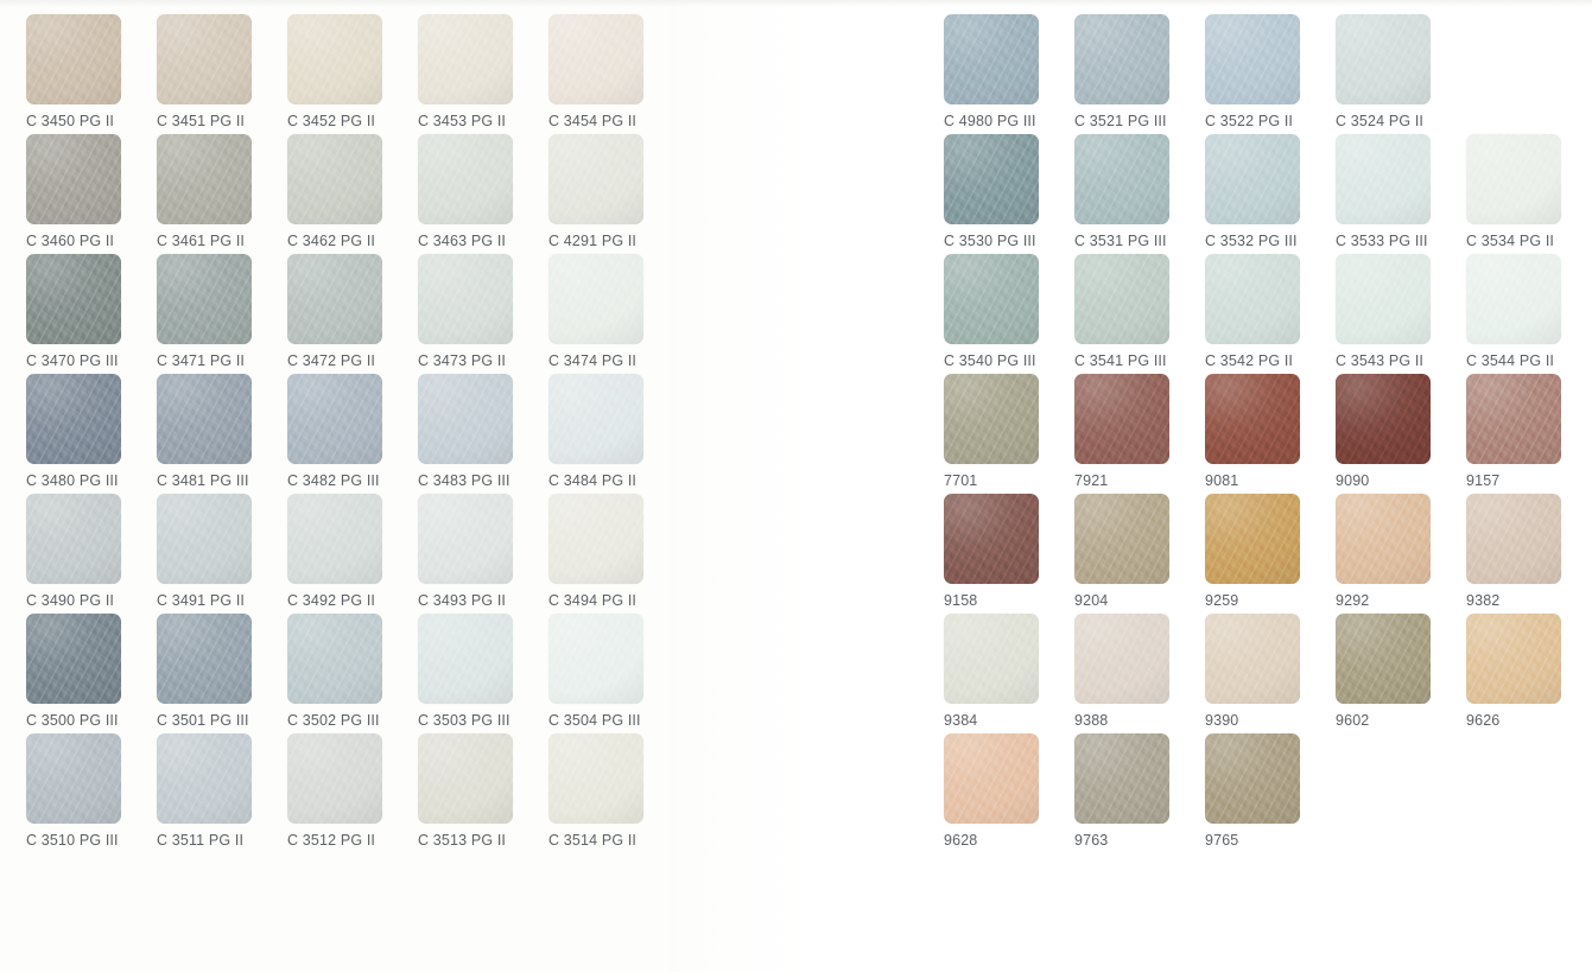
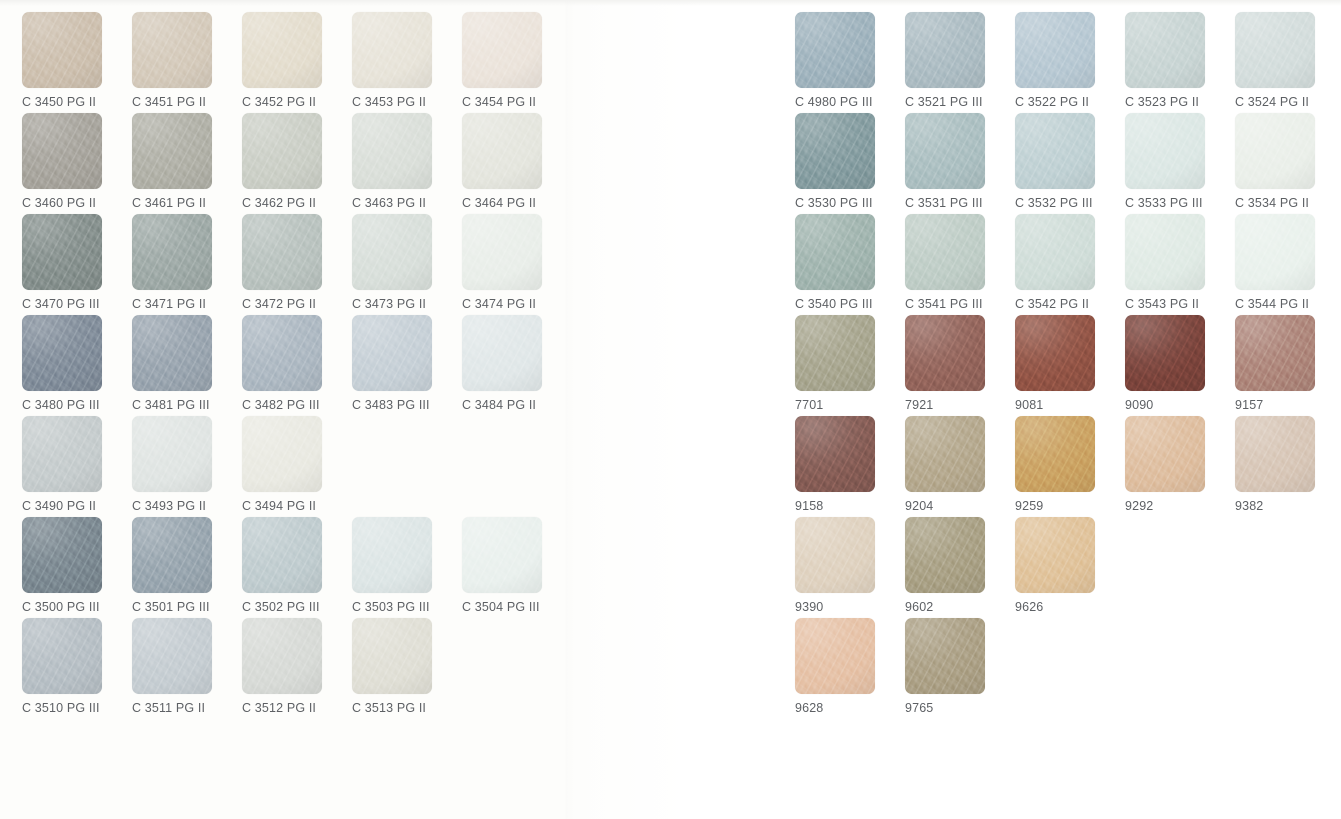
  C 3450 PG II
  C 3451 PG II
  C 3452 PG II
  C 3453 PG II
  C 3454 PG II
  C 3460 PG II
  C 3461 PG II
  C 3462 PG II
  C 3463 PG II
- C 4291 PG II
+ C 3464 PG II
  C 3470 PG III
  C 3471 PG II
  C 3472 PG II
  C 3473 PG II
  C 3474 PG II
  C 3480 PG III
  C 3481 PG III
  C 3482 PG III
  C 3483 PG III
  C 3484 PG II
  C 3490 PG II
- C 3491 PG II
- C 3492 PG II
  C 3493 PG II
  C 3494 PG II
  C 3500 PG III
  C 3501 PG III
  C 3502 PG III
  C 3503 PG III
  C 3504 PG III
  C 3510 PG III
  C 3511 PG II
  C 3512 PG II
  C 3513 PG II
- C 3514 PG II
  C 4980 PG III
  C 3521 PG III
  C 3522 PG II
+ C 3523 PG II
  C 3524 PG II
  C 3530 PG III
  C 3531 PG III
  C 3532 PG III
  C 3533 PG III
  C 3534 PG II
  C 3540 PG III
  C 3541 PG III
  C 3542 PG II
  C 3543 PG II
  C 3544 PG II
  7701
  7921
  9081
  9090
  9157
  9158
  9204
  9259
  9292
  9382
- 9384
- 9388
  9390
  9602
  9626
  9628
- 9763
  9765
